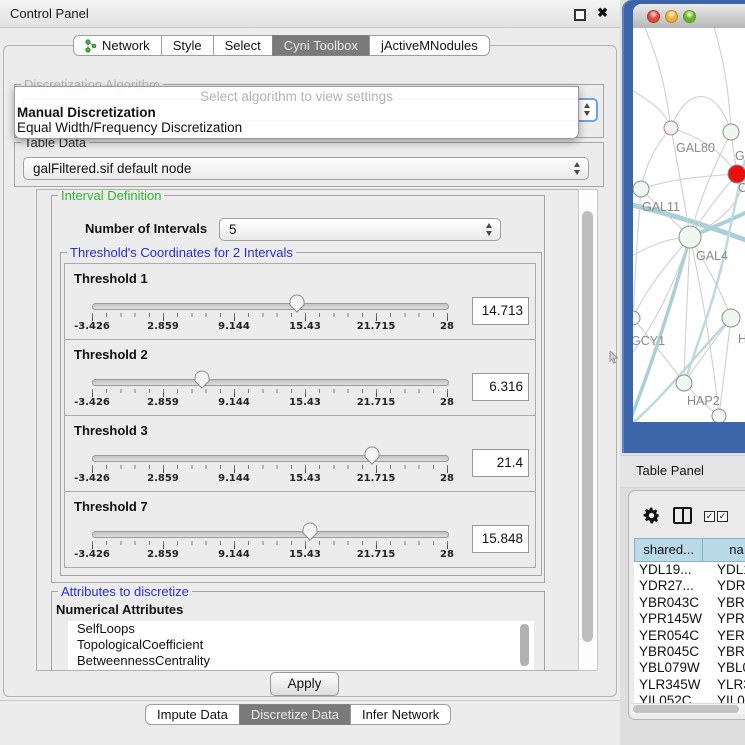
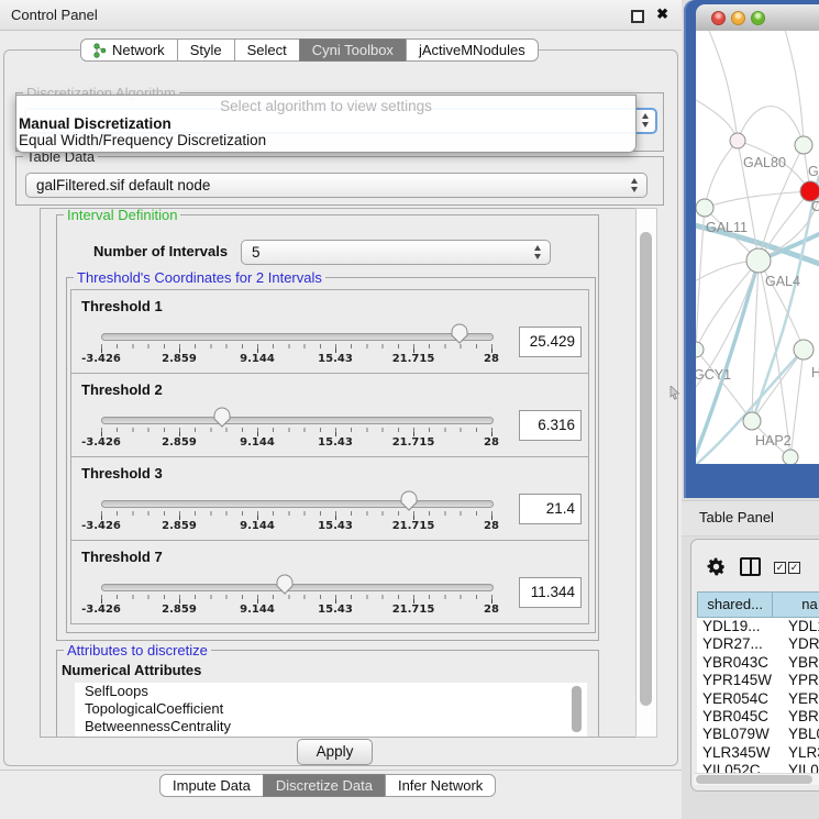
  Control Panel
  ✖
  Network
  Style
  Select
  Cyni Toolbox
  jActiveMNodules
  Discretization Algorithm
  Select algorithm to view settings
  Manual Discretization
  Equal Width/Frequency Discretization
  Table Data
  galFiltered.sif default node
  Interval Definition
  Number of Intervals
  5
  Threshold's Coordinates for 2 Intervals
  Threshold 1
  -3.426
  2.859
  9.144
  15.43
  21.715
  28
- 14.713
+ 25.429
  Threshold 2
  -3.426
  2.859
  9.144
  15.43
  21.715
  28
  6.316
  Threshold 3
  -3.426
  2.859
  9.144
  15.43
  21.715
  28
  21.4
  Threshold 7
  -3.426
  2.859
  9.144
  15.43
  21.715
  28
- 15.848
+ 11.344
  Attributes to discretize
  Numerical Attributes
  SelfLoops
  TopologicalCoefficient
  BetweennessCentrality
  Apply
  Impute Data
  Discretize Data
  Infer Network
  GAL80
  C
  GAL11
  GAL4
  GCY1
  H
  HAP2
  Table Panel
  ✓
  ✓
  shared...
  na
  YDL19...
  YDL
  YDR27...
  YDR
  YBR043C
  YBR
  YPR145W
  YPR
  YER054C
  YER
  YBR045C
  YBR
  YBL079W
  YBL
  YLR345W
  YLR
  YIL052C
  YIL0
